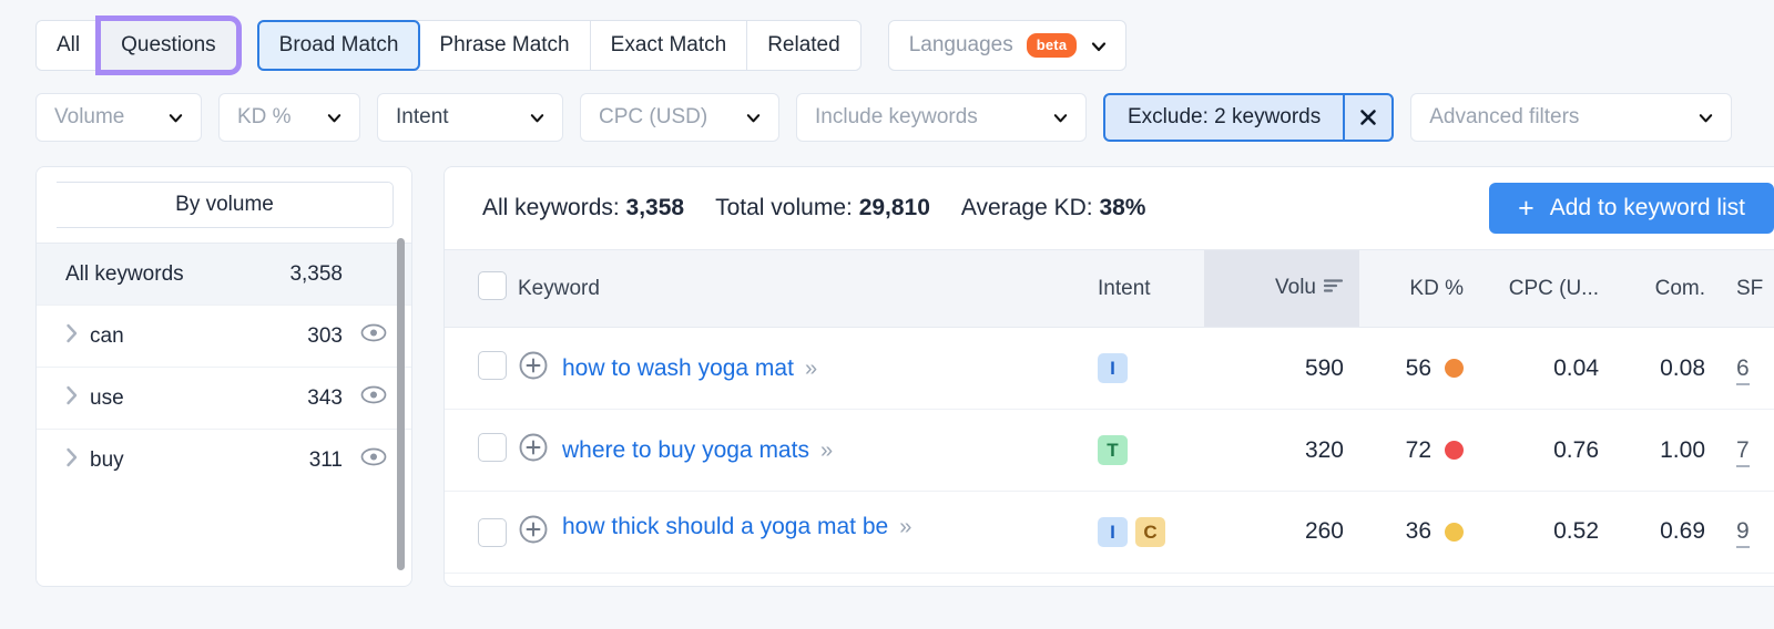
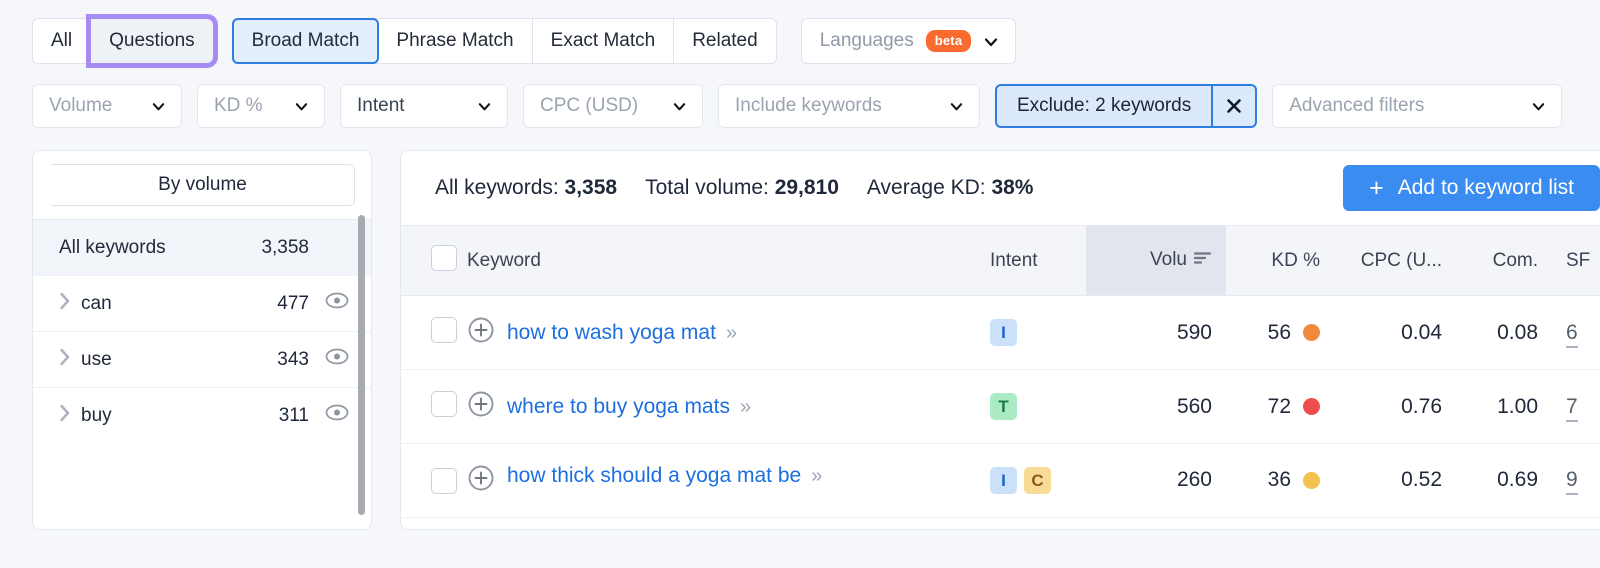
  All
  Questions
  Broad Match
  Phrase Match
  Exact Match
  Related
  Languages
  beta
  Volume
  KD %
  Intent
  CPC (USD)
  Include keywords
  Exclude: 2 keywords
  Advanced filters
  By volume
  All keywords
  3,358
  can
- 303
+ 477
  use
  343
  buy
  311
  All keywords: 3,358
  Total volume: 29,810
  Average KD: 38%
  +
  Add to keyword list
  	Keyword	Intent	Volu	KD %	CPC (U...	Com.	SF
  	how to wash yoga mat »	I	590	56	0.04	0.08	6
- 	where to buy yoga mats »	T	320	72	0.76	1.00	7
+ 	where to buy yoga mats »	T	560	72	0.76	1.00	7
  	how thick should a yoga mat be »	I C	260	36	0.52	0.69	9
